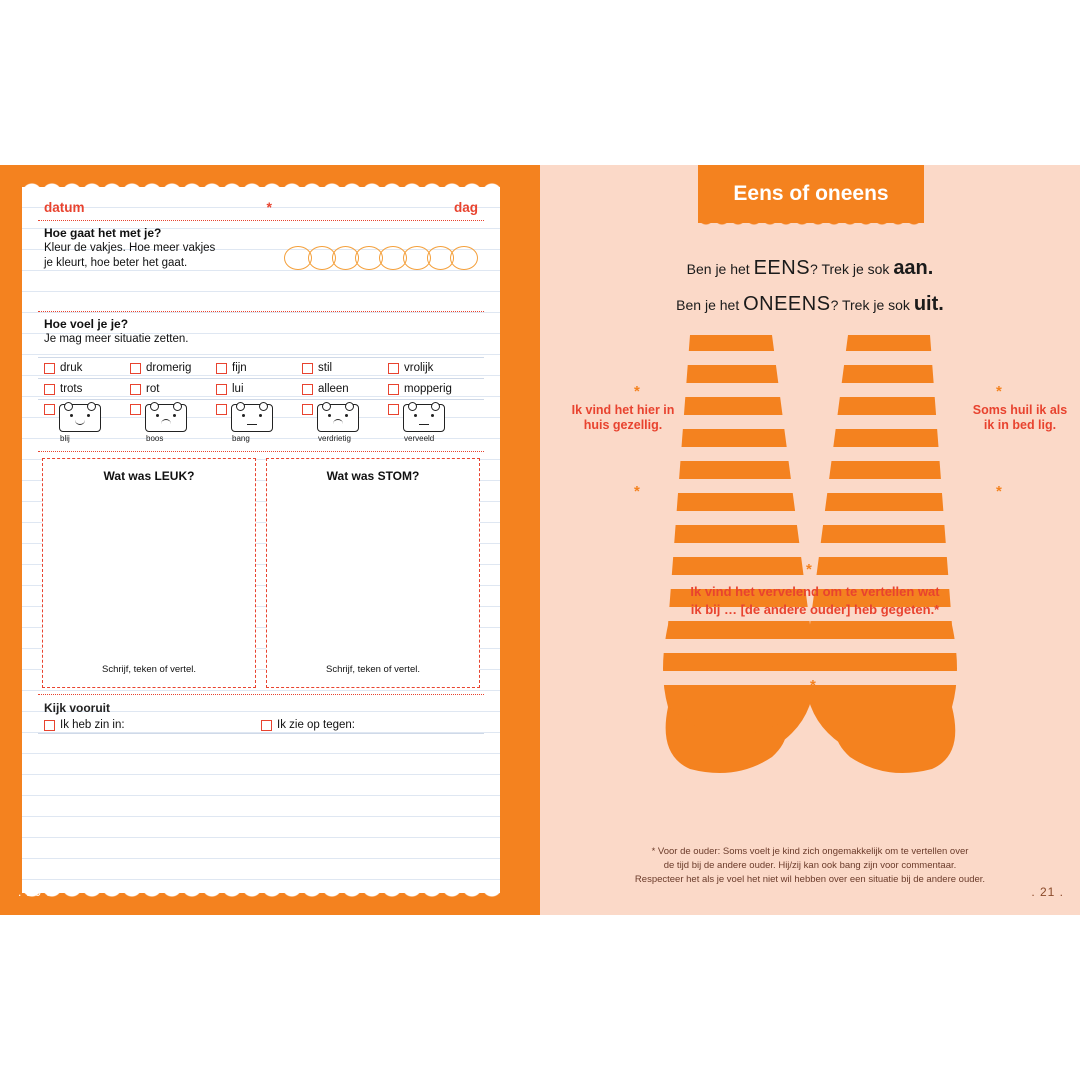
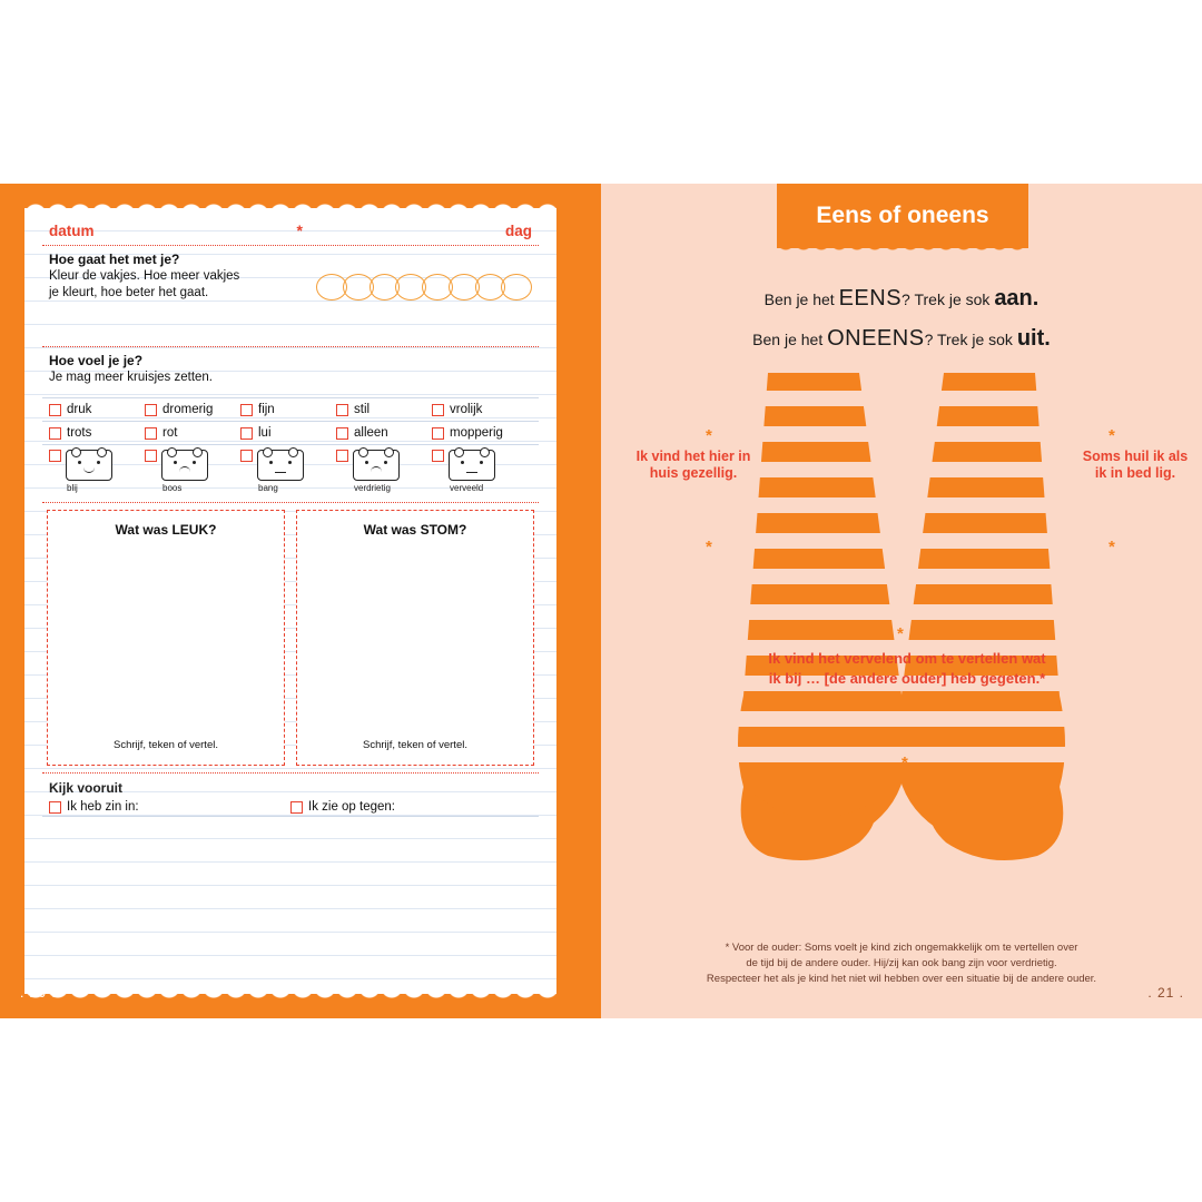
  datum
  *
  dag
  Hoe gaat het met je?
  Kleur de vakjes. Hoe meer vakjes
  je kleurt, hoe beter het gaat.
  Hoe voel je je?
- Je mag meer situatie zetten.
+ Je mag meer kruisjes zetten.
  druk
  dromerig
  fijn
  stil
  vrolijk
  trots
  rot
  lui
  alleen
  mopperig
  blij
  boos
  bang
  verdrietig
  verveeld
  Wat was LEUK?
  Schrijf, teken of vertel.
  Wat was STOM?
  Schrijf, teken of vertel.
  Kijk vooruit
  Ik heb zin in:
  Ik zie op tegen:
  . 20 .
  Eens of oneens
  Ben je het EENS? Trek je sok aan.
  Ben je het ONEENS? Trek je sok uit.
  Ik vind het hier in huis gezellig.
  Soms huil ik als ik in bed lig.
  Ik vind het vervelend om te vertellen wat ik bij … [de andere ouder] heb gegeten.*
  *
  *
  *
  *
  *
  *
  * Voor de ouder: Soms voelt je kind zich ongemakkelijk om te vertellen over
- de tijd bij de andere ouder. Hij/zij kan ook bang zijn voor commentaar.
+ de tijd bij de andere ouder. Hij/zij kan ook bang zijn voor verdrietig.
- Respecteer het als je voel het niet wil hebben over een situatie bij de andere ouder.
+ Respecteer het als je kind het niet wil hebben over een situatie bij de andere ouder.
  . 21 .
